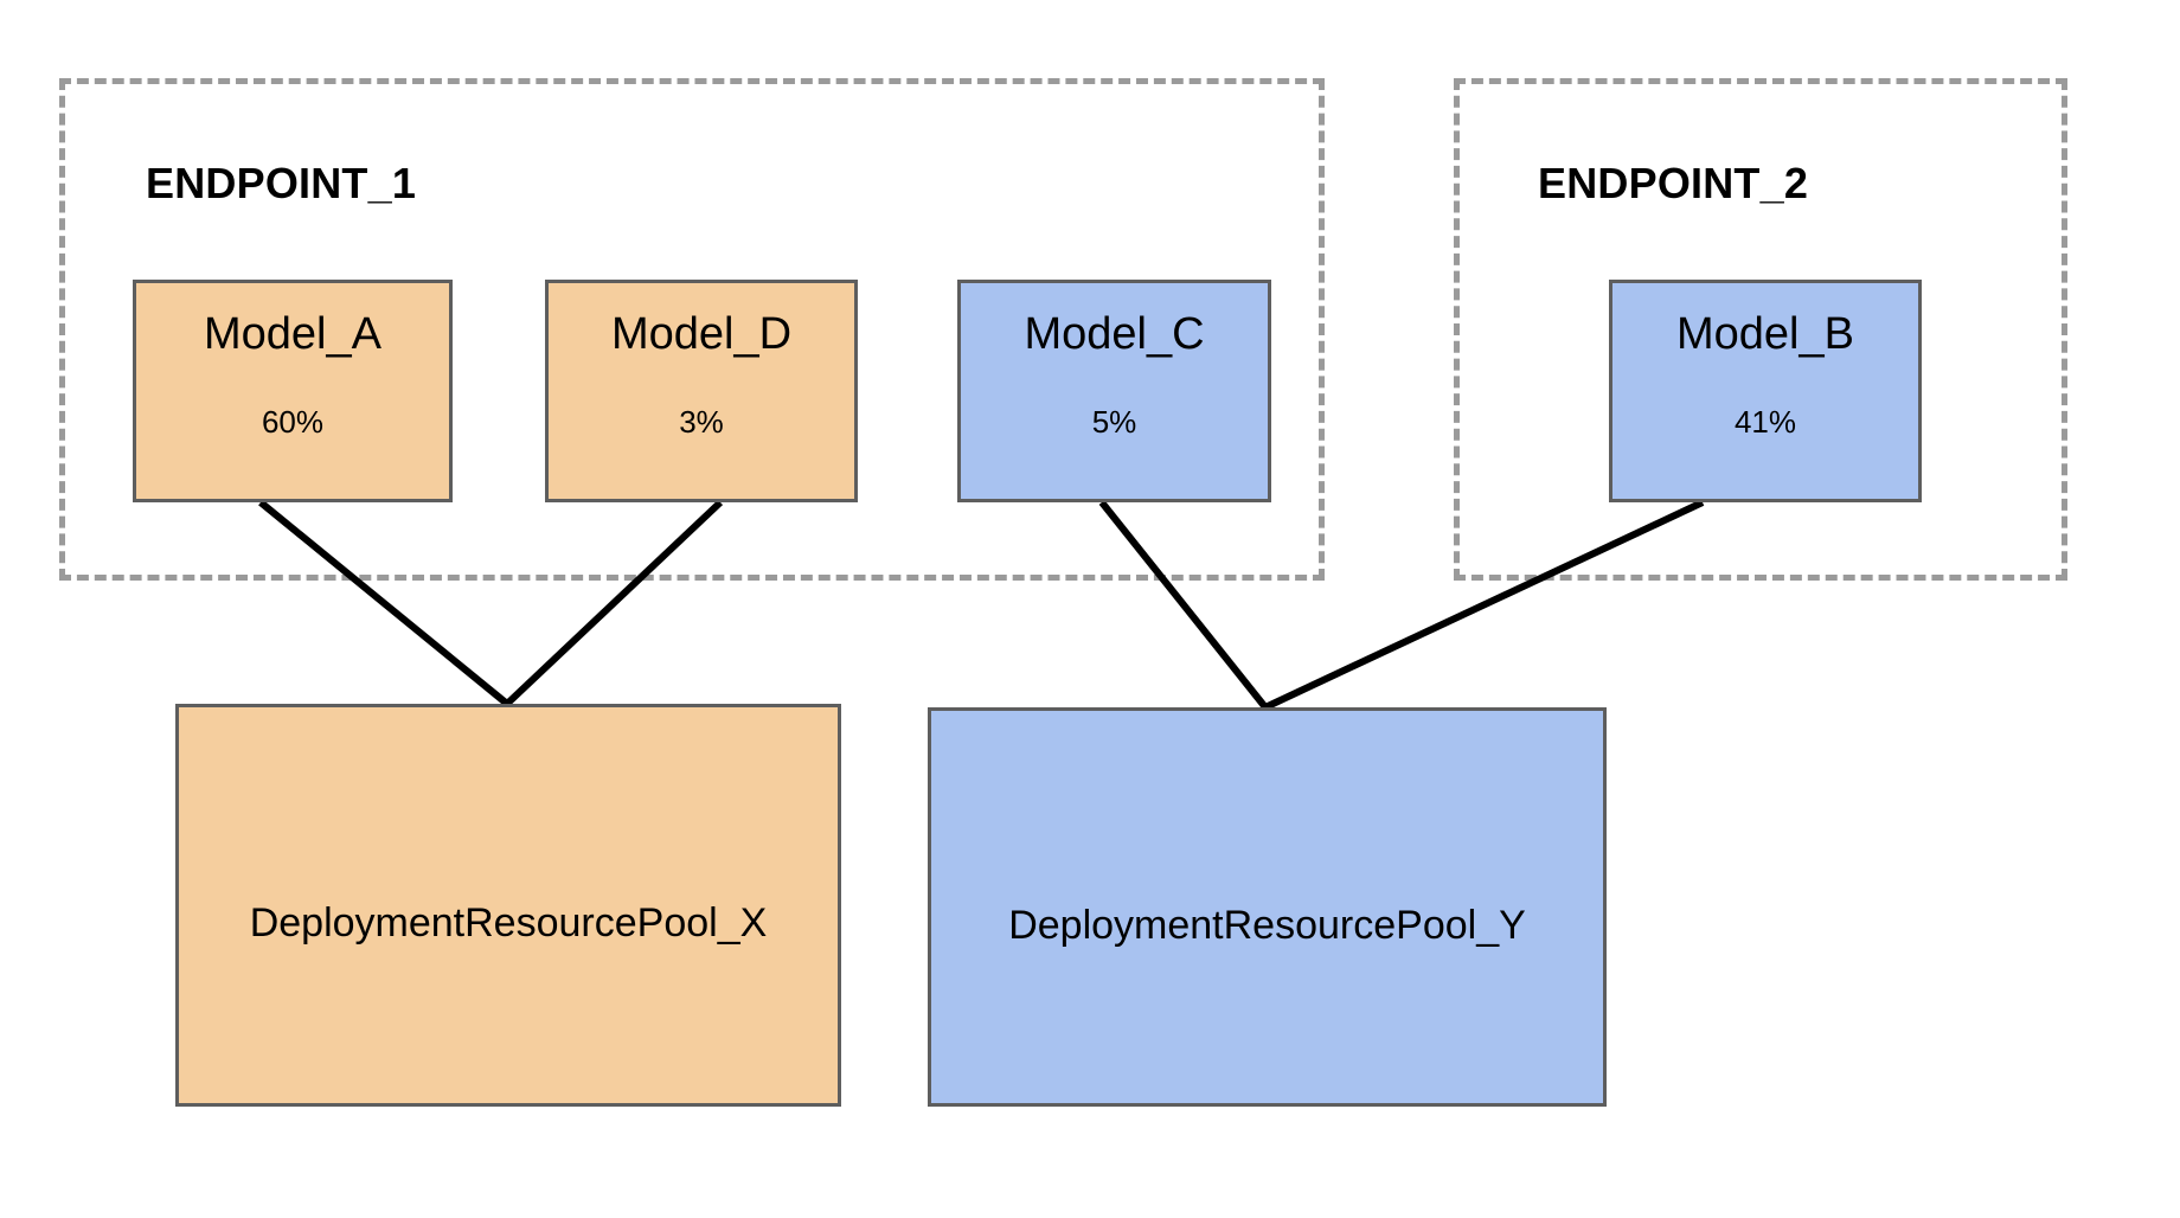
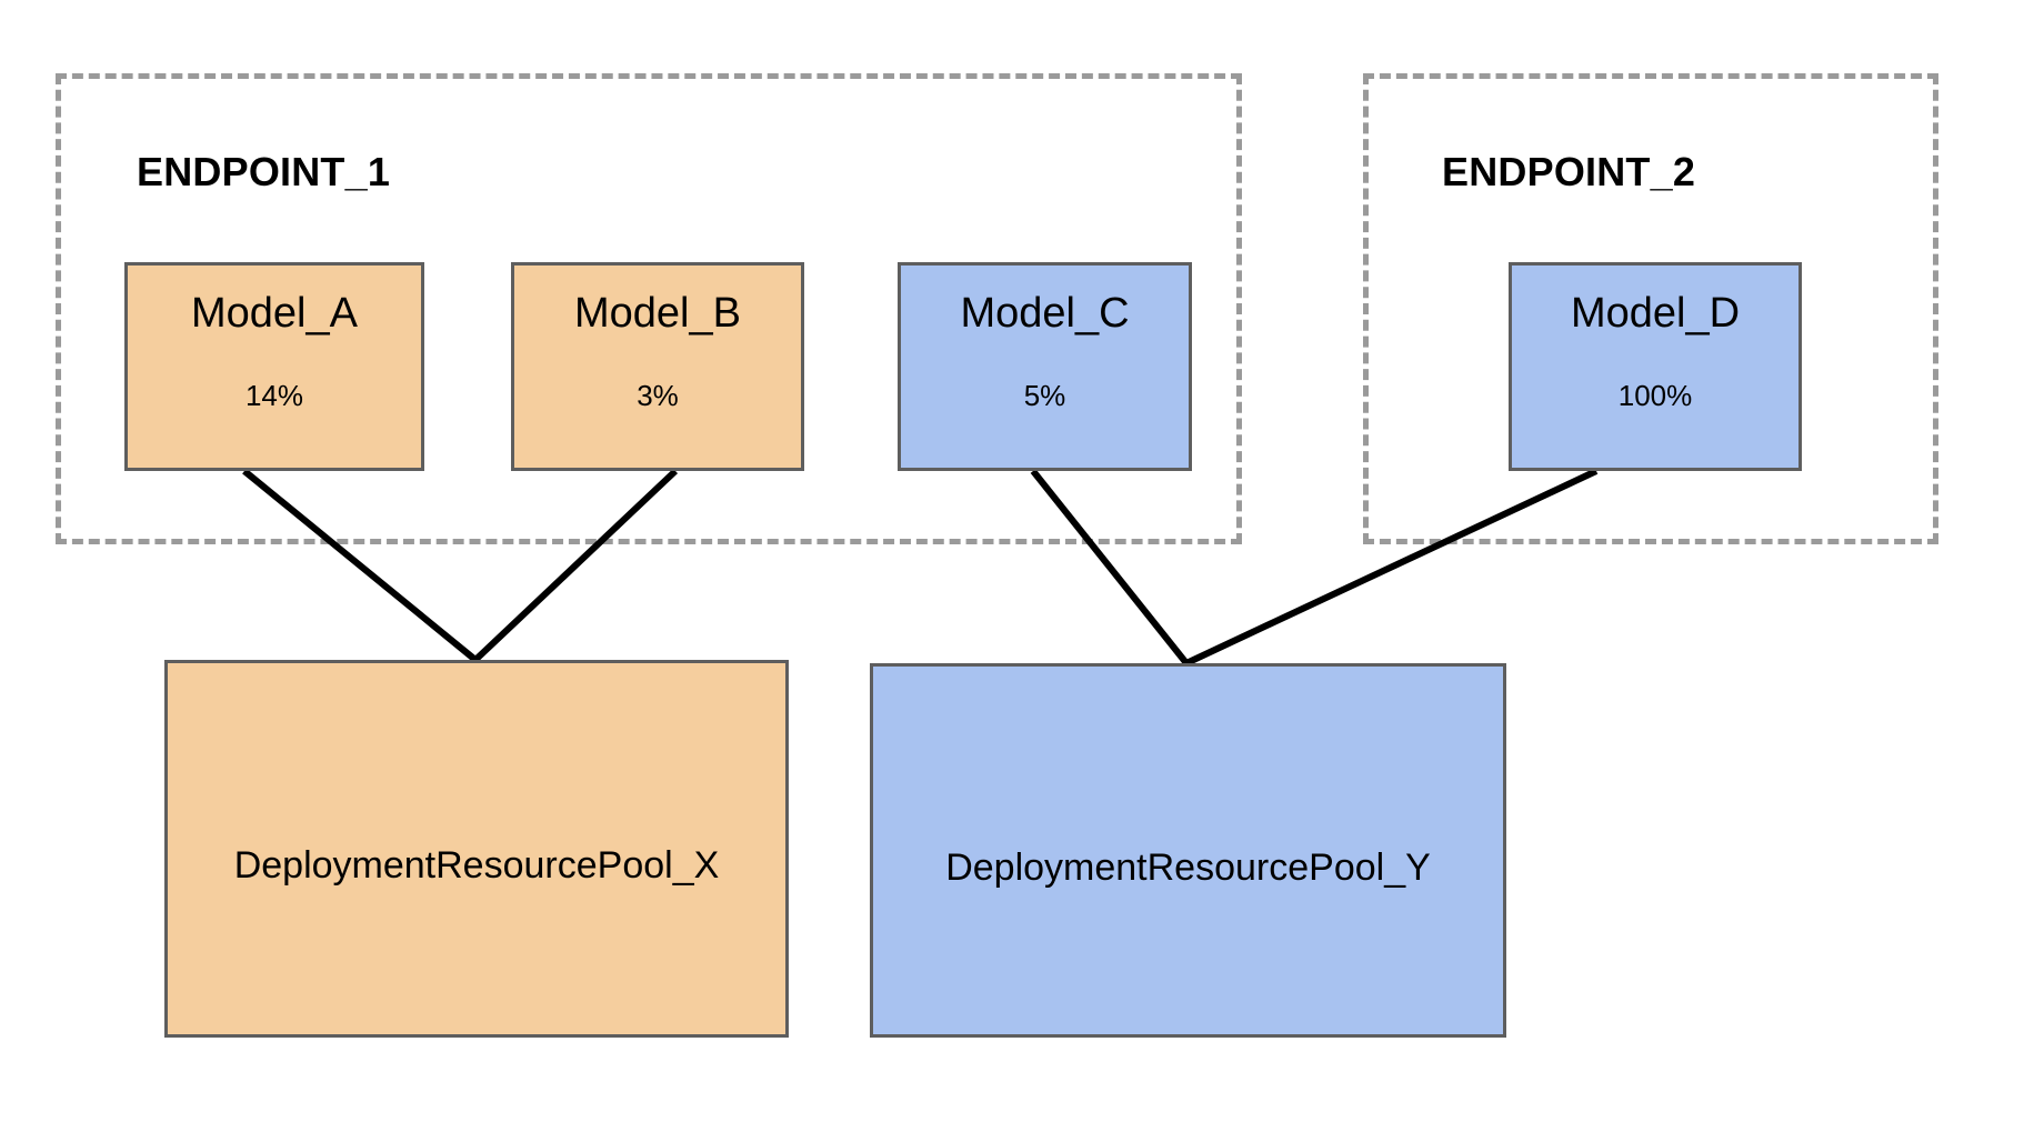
  ENDPOINT_1
  ENDPOINT_2
  Model_A
- 60%
+ 14%
- Model_D
+ Model_B
  3%
  Model_C
  5%
- Model_B
+ Model_D
- 41%
+ 100%
  DeploymentResourcePool_X
  DeploymentResourcePool_Y
